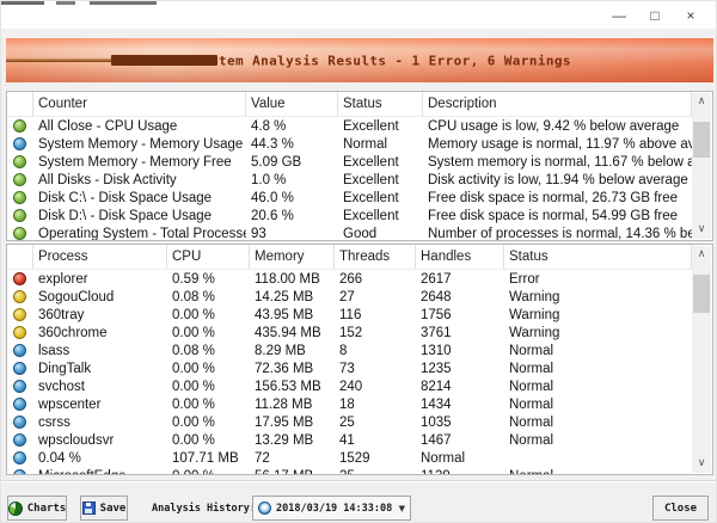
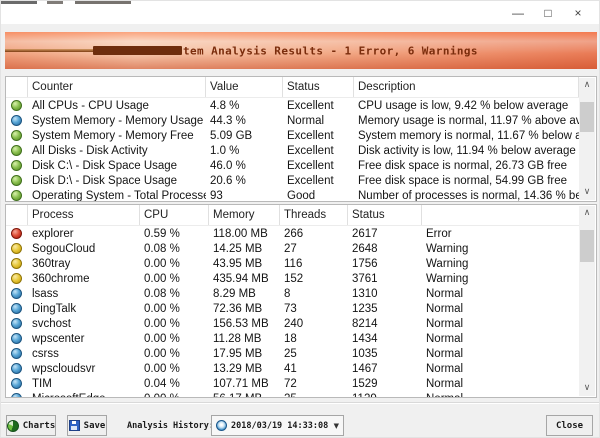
  —
  □
  ×
  tem Analysis Results - 1 Error, 6 Warnings
  Counter
  Value
  Status
  Description
- All Close - CPU Usage
+ All CPUs - CPU Usage
  4.8 %
  Excellent
  CPU usage is low, 9.42 % below average
  System Memory - Memory Usage
  44.3 %
  Normal
  Memory usage is normal, 11.97 % above a
  System Memory - Memory Free
  5.09 GB
  Excellent
  System memory is normal, 11.67 % below
  All Disks - Disk Activity
  1.0 %
  Excellent
  Disk activity is low, 11.94 % below average
  Disk C:\ - Disk Space Usage
  46.0 %
  Excellent
  Free disk space is normal, 26.73 GB free
  Disk D:\ - Disk Space Usage
  20.6 %
  Excellent
  Free disk space is normal, 54.99 GB free
  Operating System - Total Process
  93
  Good
  Number of processes is normal, 14.36 % b
  ∧
  ∨
  Process
  CPU
  Memory
  Threads
- Handles
  Status
  explorer
  0.59 %
  118.00 MB
  266
  2617
  Error
  SogouCloud
  0.08 %
  14.25 MB
  27
  2648
  Warning
  360tray
  0.00 %
  43.95 MB
  116
  1756
  Warning
  360chrome
  0.00 %
  435.94 MB
  152
  3761
  Warning
  lsass
  0.08 %
  8.29 MB
  8
  1310
  Normal
  DingTalk
  0.00 %
  72.36 MB
  73
  1235
  Normal
  svchost
  0.00 %
  156.53 MB
  240
  8214
  Normal
  wpscenter
  0.00 %
  11.28 MB
  18
  1434
  Normal
  csrss
  0.00 %
  17.95 MB
  25
  1035
  Normal
  wpscloudsvr
  0.00 %
  13.29 MB
  41
  1467
  Normal
+ TIM
  0.04 %
  107.71 MB
  72
  1529
  Normal
  ∧
  ∨
  Charts
  Save
  Analysis History
  2018/03/19 14:33:08
  ▼
  Close
